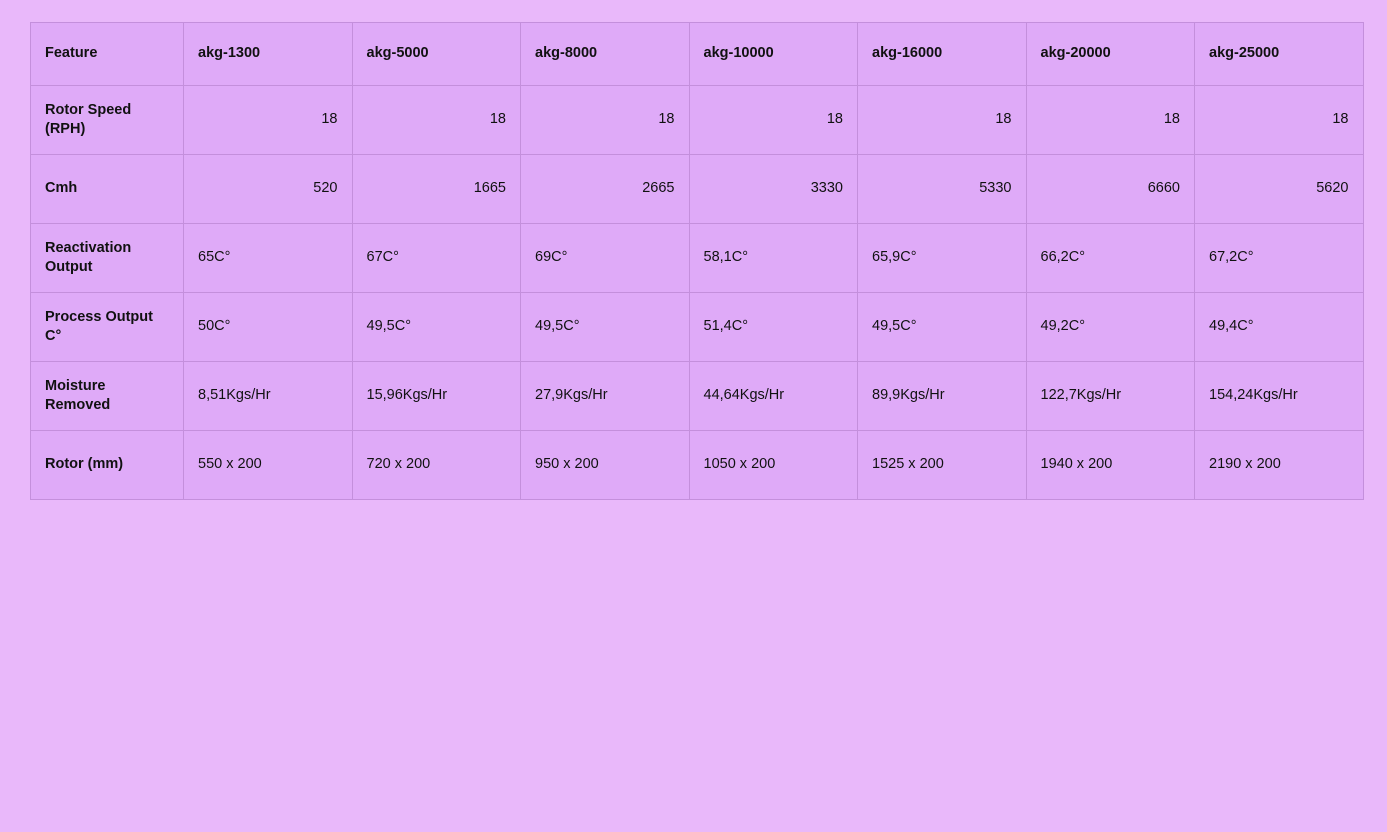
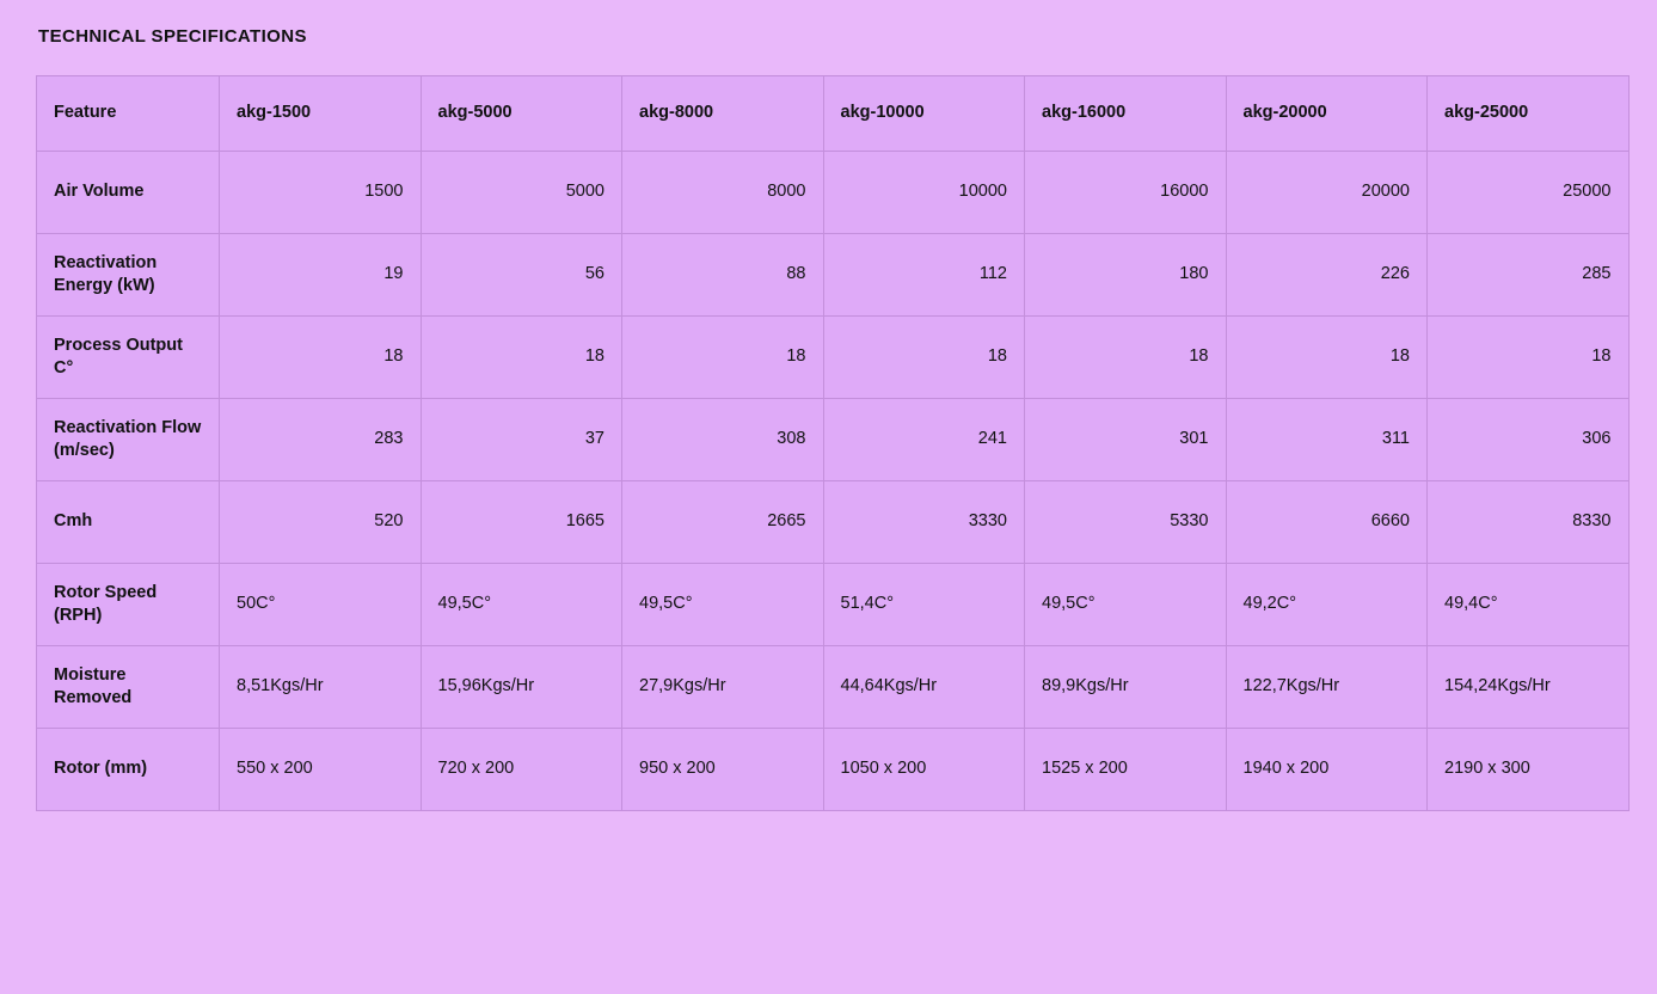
+ TECHNICAL SPECIFICATIONS
- Feature	akg-1300	akg-5000	akg-8000	akg-10000	akg-16000	akg-20000	akg-25000
+ Feature	akg-1500	akg-5000	akg-8000	akg-10000	akg-16000	akg-20000	akg-25000
+ Air Volume	1500	5000	8000	10000	16000	20000	25000
+ Reactivation Energy (kW)	19	56	88	112	180	226	285
- Rotor Speed (RPH)	18	18	18	18	18	18	18
+ Process Output C°	18	18	18	18	18	18	18
+ Reactivation Flow (m/sec)	283	37	308	241	301	311	306
- Cmh	520	1665	2665	3330	5330	6660	5620
+ Cmh	520	1665	2665	3330	5330	6660	8330
- Reactivation Output	65C°	67C°	69C°	58,1C°	65,9C°	66,2C°	67,2C°
- Process Output C°	50C°	49,5C°	49,5C°	51,4C°	49,5C°	49,2C°	49,4C°
+ Rotor Speed (RPH)	50C°	49,5C°	49,5C°	51,4C°	49,5C°	49,2C°	49,4C°
  Moisture Removed	8,51Kgs/Hr	15,96Kgs/Hr	27,9Kgs/Hr	44,64Kgs/Hr	89,9Kgs/Hr	122,7Kgs/Hr	154,24Kgs/Hr
- Rotor (mm)	550 x 200	720 x 200	950 x 200	1050 x 200	1525 x 200	1940 x 200	2190 x 200
+ Rotor (mm)	550 x 200	720 x 200	950 x 200	1050 x 200	1525 x 200	1940 x 200	2190 x 300
